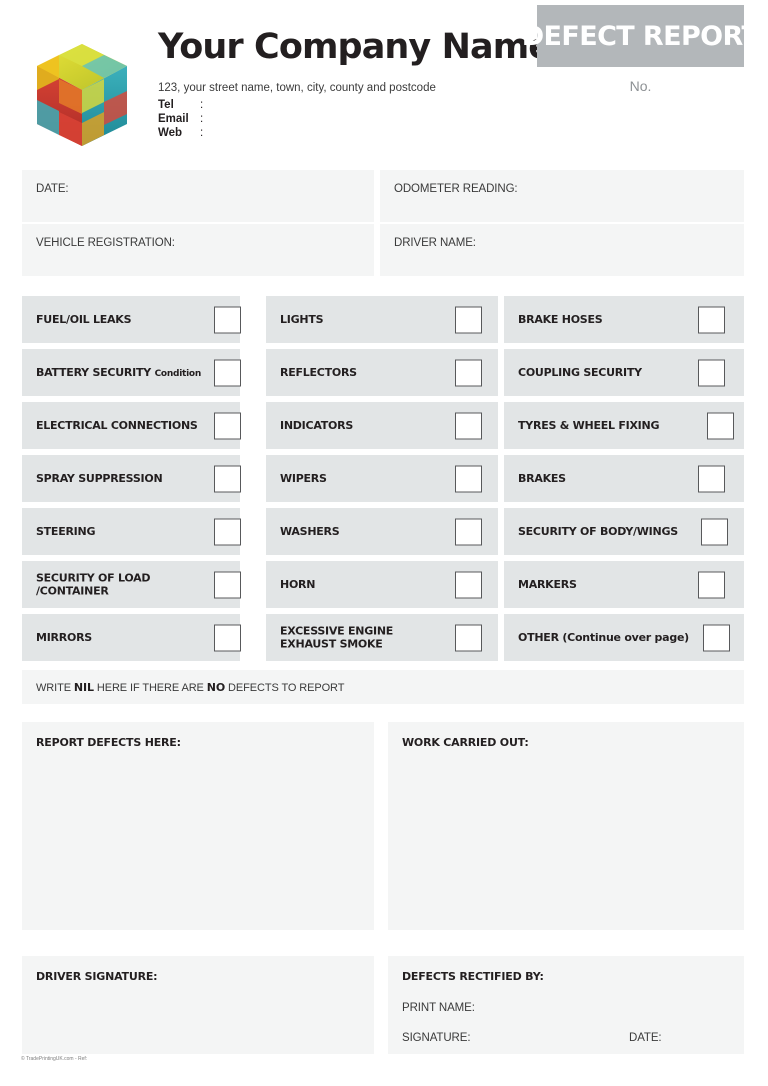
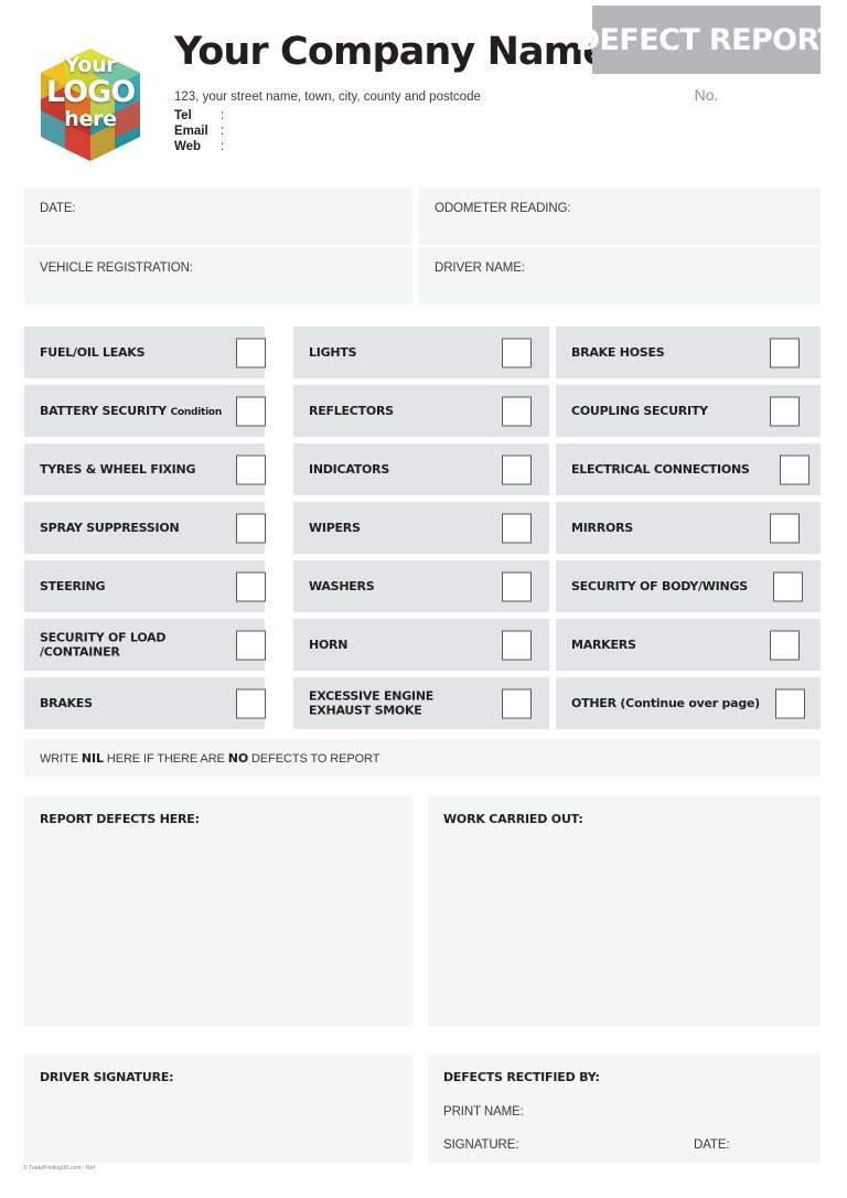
+ Your
+ LOGO
+ here
  Your Company Nam
  123, your street name, town, city, county and postcode
  Tel
  :
  Email
  :
  Web
  :
  DEFECT REPORT
  No.
  DATE:
  ODOMETER READING:
  VEHICLE REGISTRATION:
  DRIVER NAME:
  FUEL/OIL LEAKS
  BATTERY SECURITY Condition
- ELECTRICAL CONNECTIONS
+ TYRES & WHEEL FIXING
  SPRAY SUPPRESSION
  STEERING
  SECURITY OF LOAD
  /CONTAINER
- MIRRORS
+ BRAKES
  LIGHTS
  REFLECTORS
  INDICATORS
  WIPERS
  WASHERS
  HORN
  EXCESSIVE ENGINE
  EXHAUST SMOKE
  BRAKE HOSES
  COUPLING SECURITY
- TYRES & WHEEL FIXING
+ ELECTRICAL CONNECTIONS
- BRAKES
+ MIRRORS
  SECURITY OF BODY/WINGS
  MARKERS
  OTHER (Continue over page)
  WRITE NIL HERE IF THERE ARE NO DEFECTS TO REPORT
  REPORT DEFECTS HERE:
  WORK CARRIED OUT:
  DRIVER SIGNATURE:
  DEFECTS RECTIFIED BY:
  PRINT NAME:
  SIGNATURE:
  DATE:
